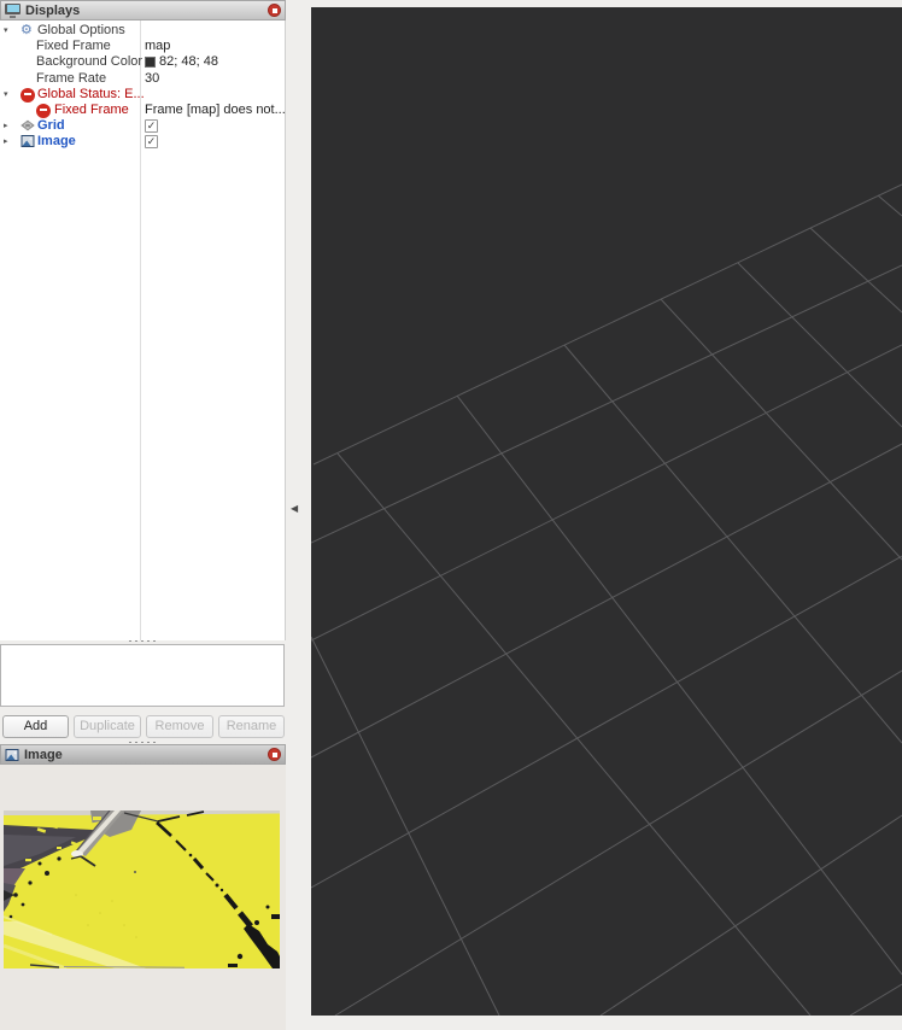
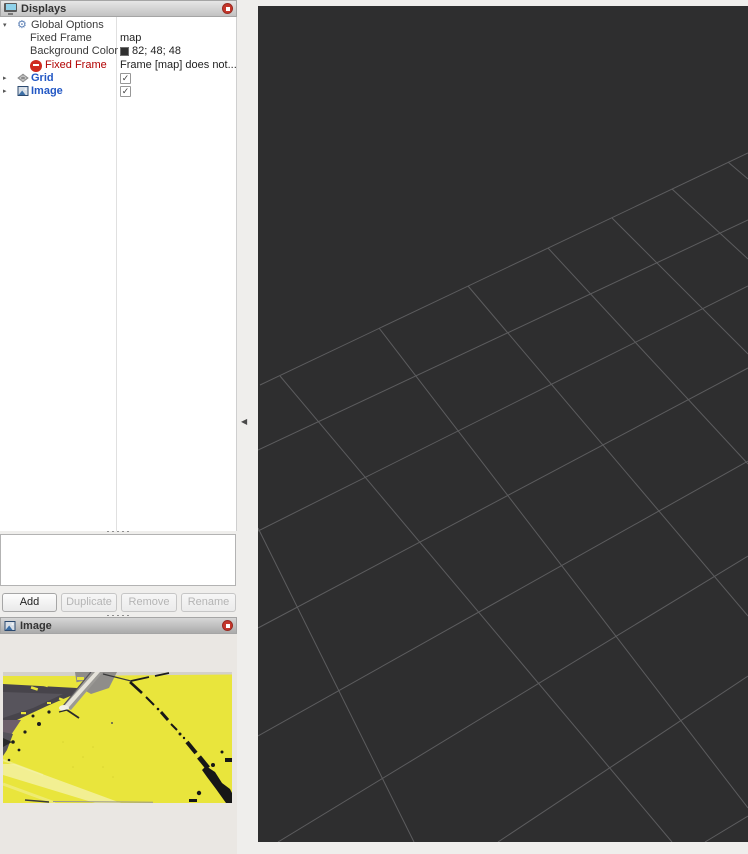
  Displays
  ⚙
  Global Options
  Fixed Frame
  map
  Background Color
  82; 48; 48
- Frame Rate
- 30
- Global Status: E...
  Fixed Frame
  Frame [map] does not...
  Grid
  ✓
  Image
  ✓
  Add
  Duplicate
  Remove
  Rename
  Image
  ◀
